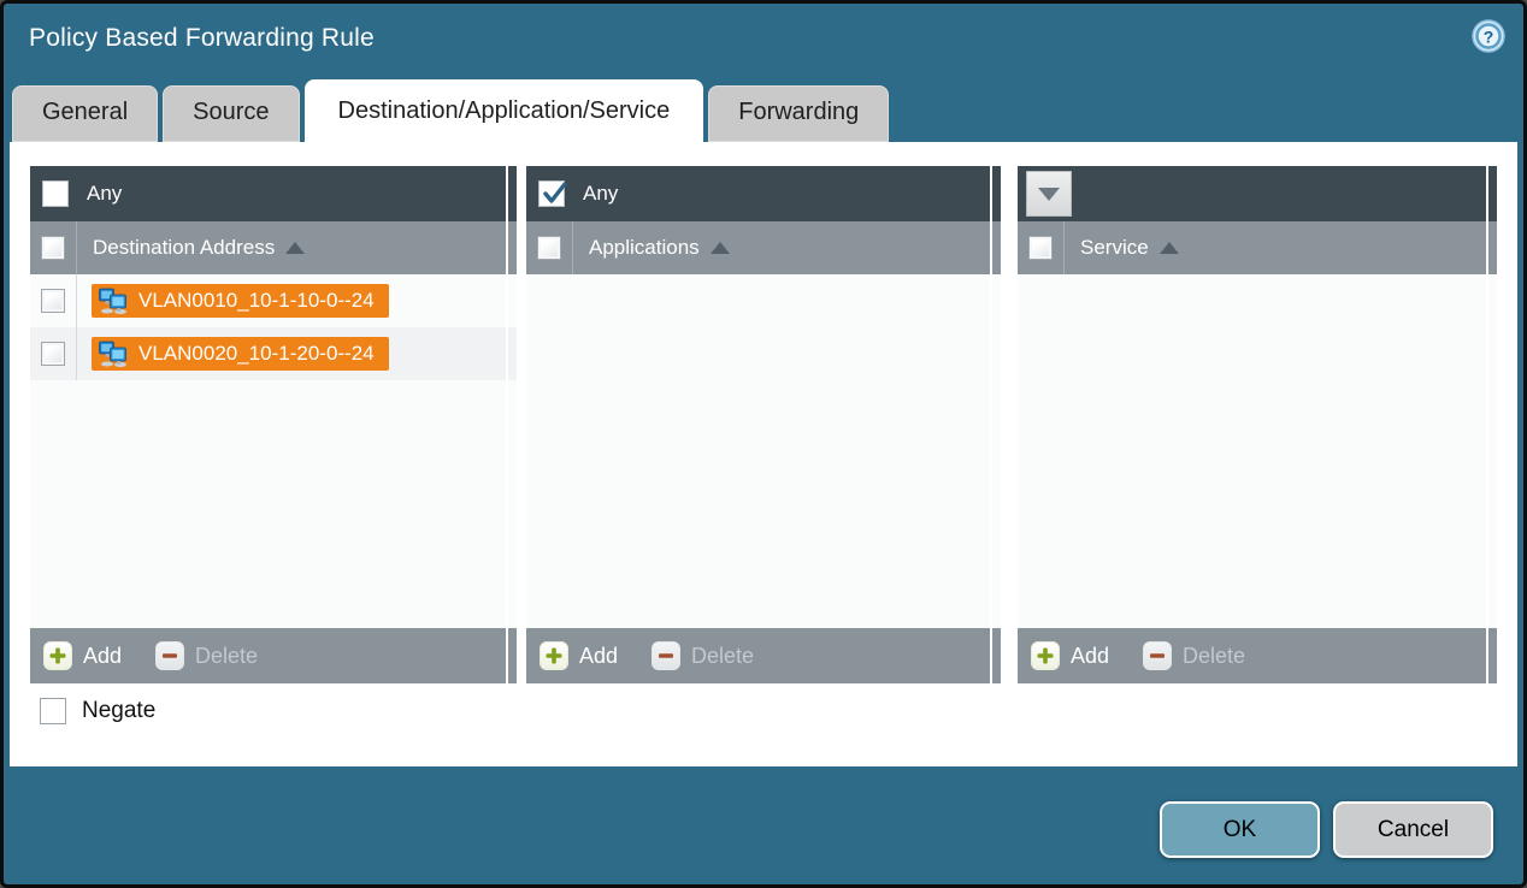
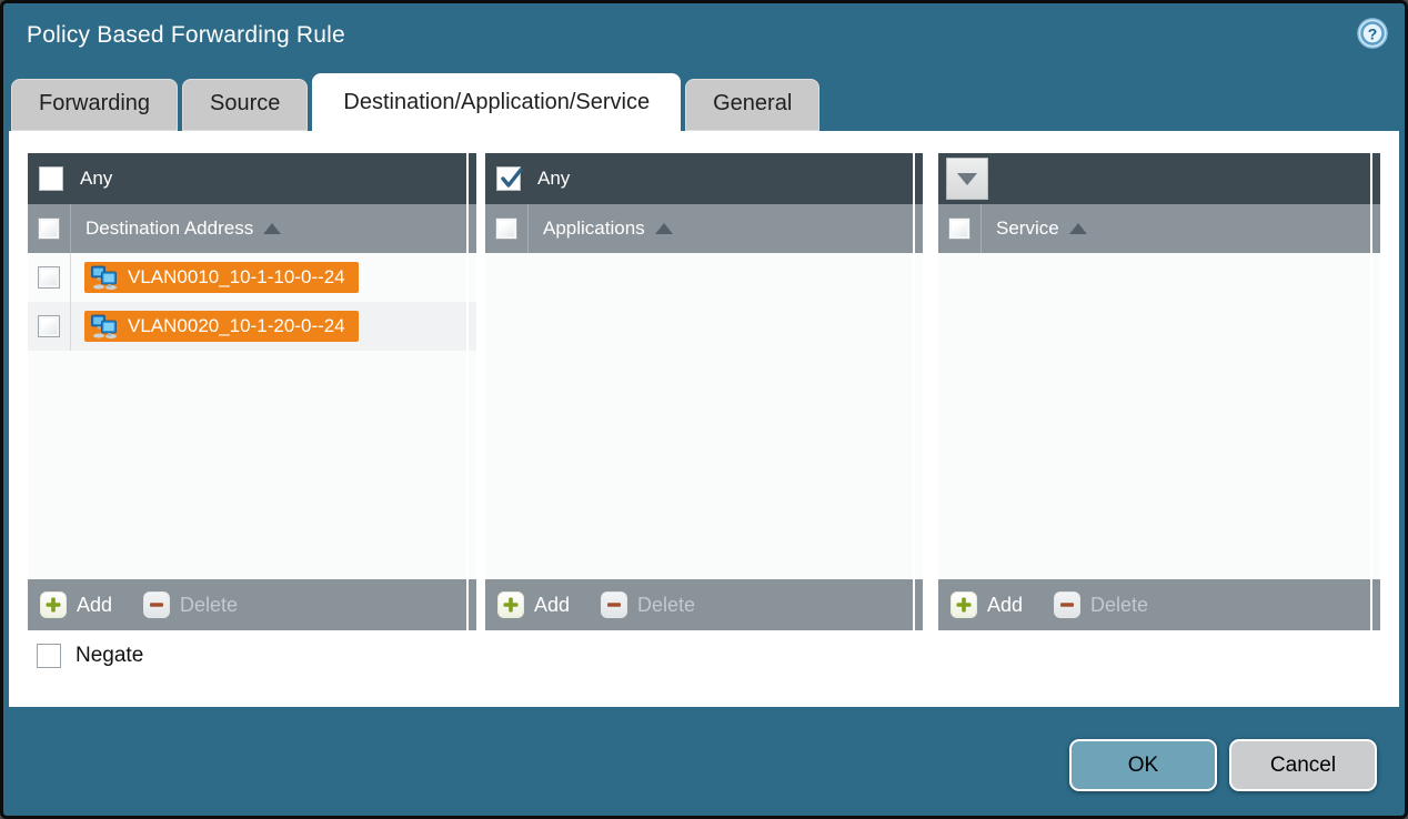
  Policy Based Forwarding Rule
  ?
- General
+ Forwarding
  Source
  Destination/Application/Service
- Forwarding
+ General
  Any
  Destination Address
  VLAN0010_10-1-10-0--24
  VLAN0020_10-1-20-0--24
  Add
  Delete
  Any
  Applications
  Add
  Delete
  Service
  Add
  Delete
  Negate
  OK
  Cancel
